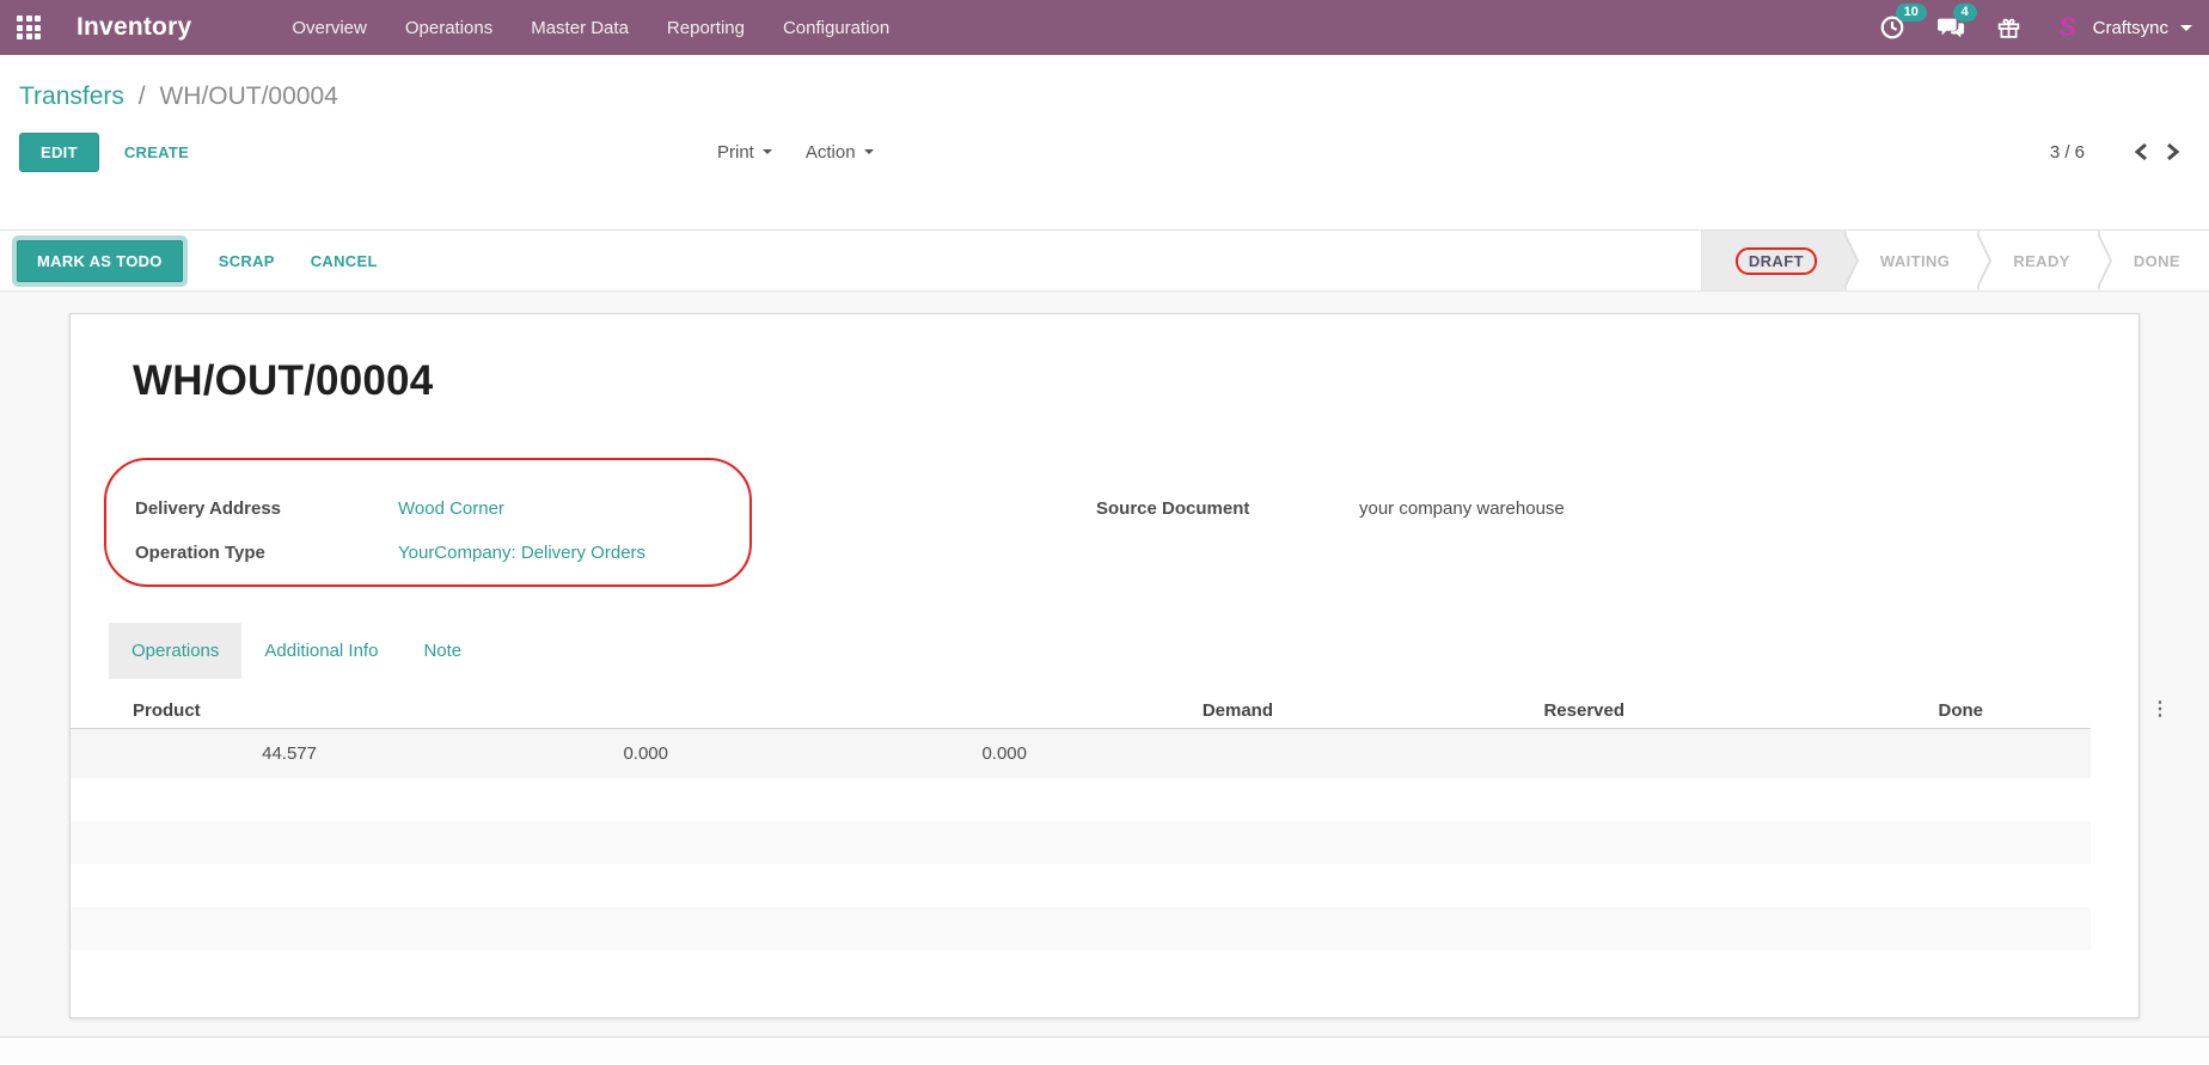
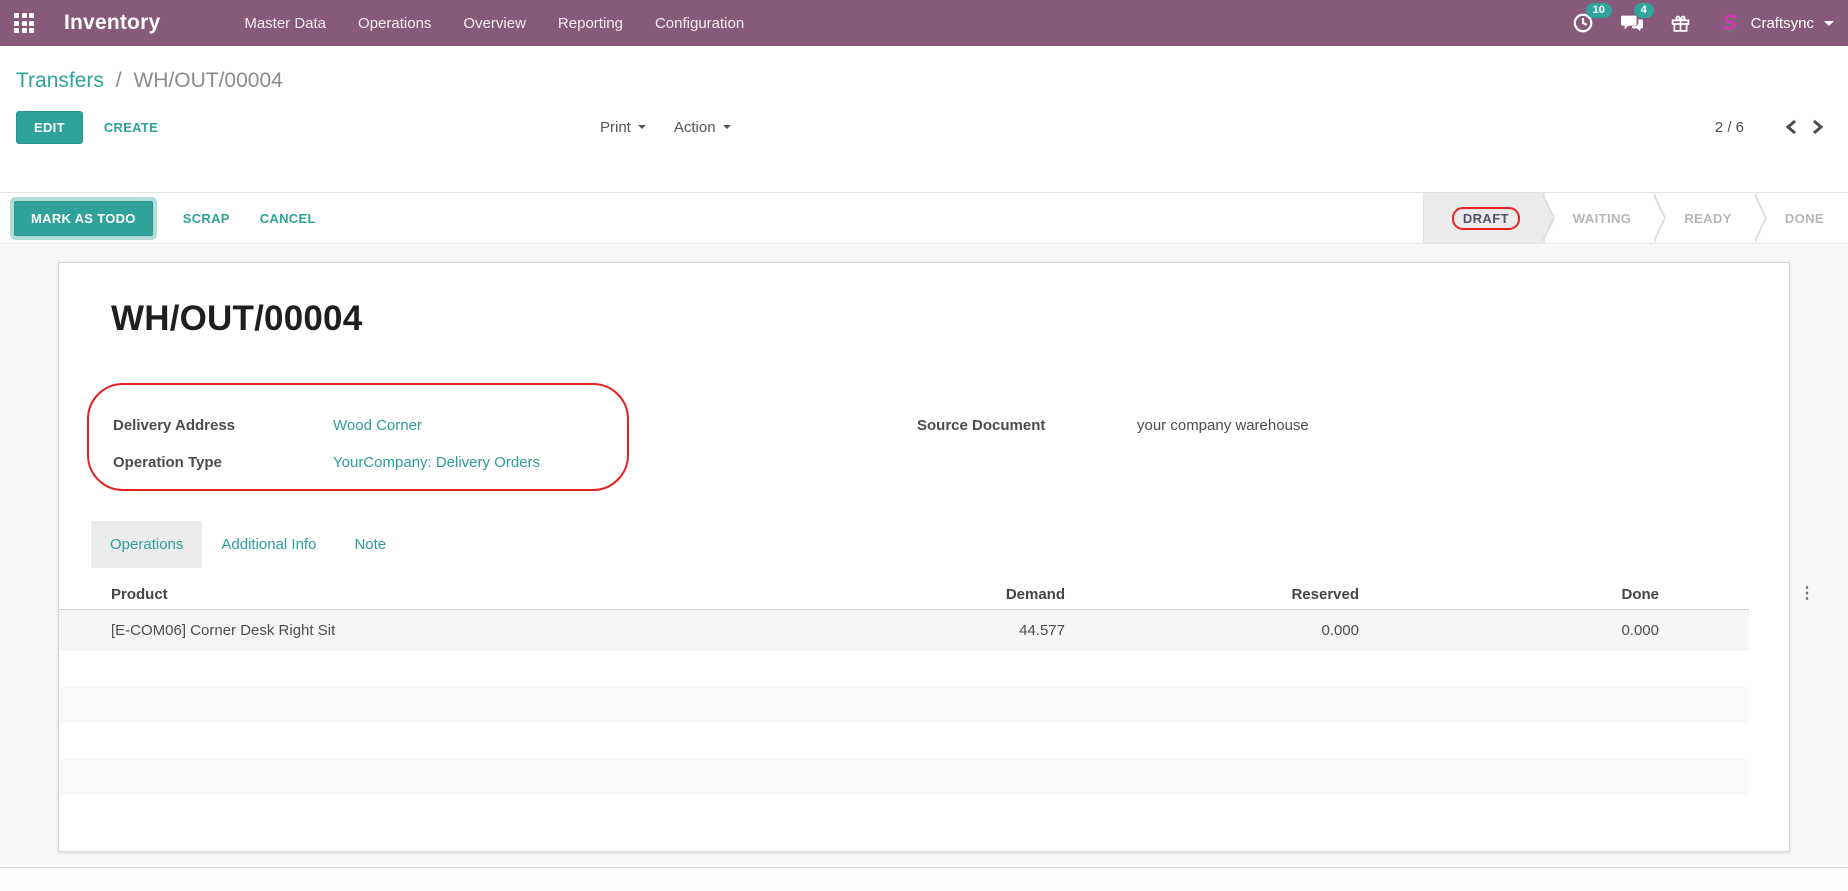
  Inventory
- Overview
+ Master Data
  Operations
- Master Data
+ Overview
  Reporting
  Configuration
  10
  4
  S
  Craftsync
  Transfers / WH/OUT/00004
  EDIT
  CREATE
  Print
  Action
- 3 / 6
+ 2 / 6
  MARK AS TODO
  SCRAP
  CANCEL
  DRAFT
  WAITING
  READY
  DONE
  WH/OUT/00004
  Delivery Address
  Wood Corner
  Operation Type
  YourCompany: Delivery Orders
  Source Document
  your company warehouse
  Operations
  Additional Info
  Note
  Product
  Demand
  Reserved
  Done
  ⋮
+ [E-COM06] Corner Desk Right Sit
  44.577
  0.000
  0.000
